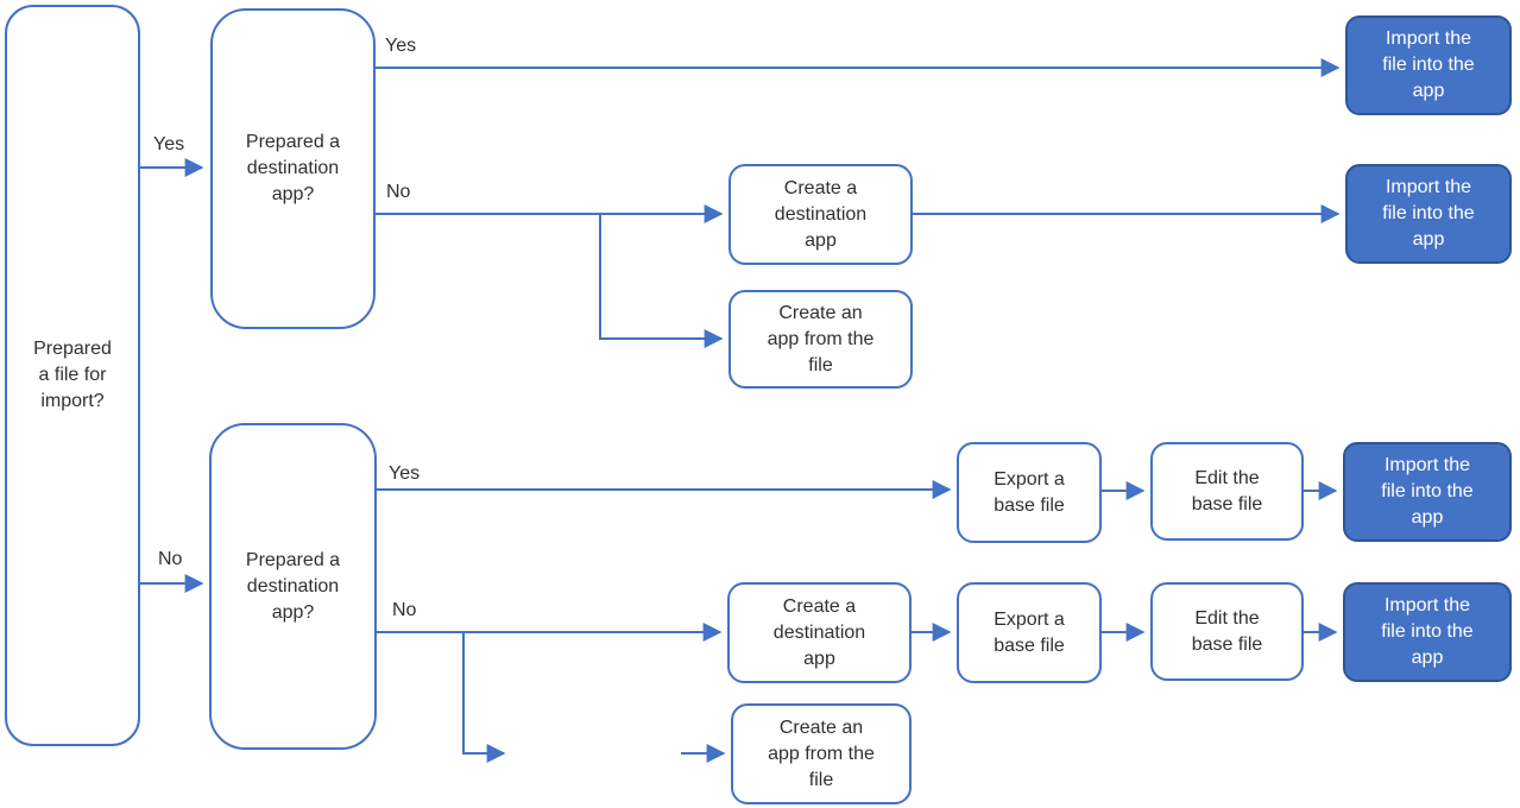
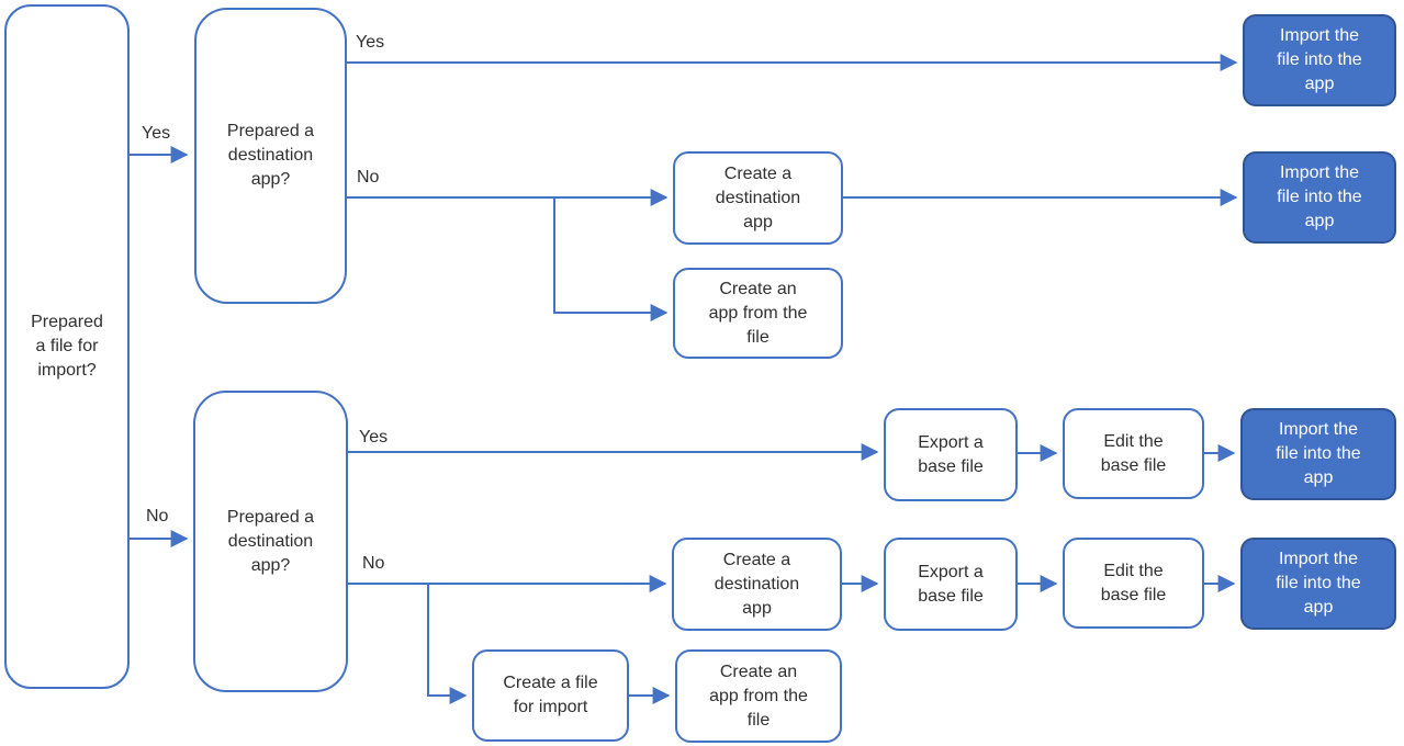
  Prepared
  a file for
  import?
  Prepared a
  destination
  app?
  Prepared a
  destination
  app?
  Create a
  destination
  app
  Create an
  app from the
  file
  Export a
  base file
  Edit the
  base file
  Create a
  destination
  app
  Export a
  base file
  Edit the
  base file
+ Create a file
+ for import
  Create an
  app from the
  file
  Import the
  file into the
  app
  Import the
  file into the
  app
  Import the
  file into the
  app
  Import the
  file into the
  app
  Yes
  No
  Yes
  No
  Yes
  No
